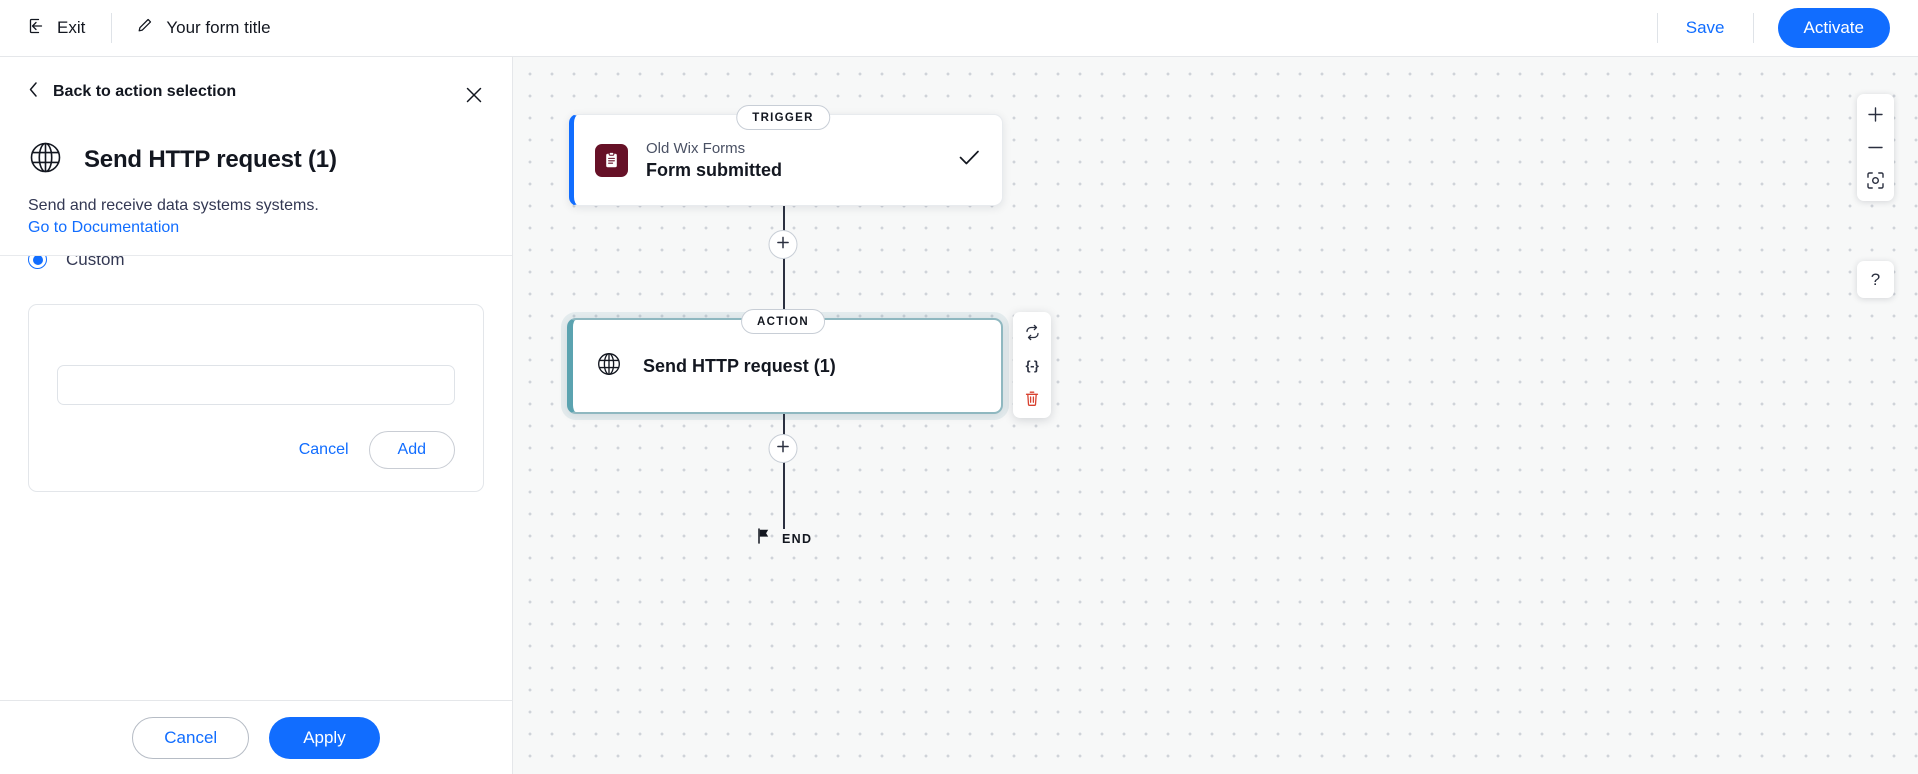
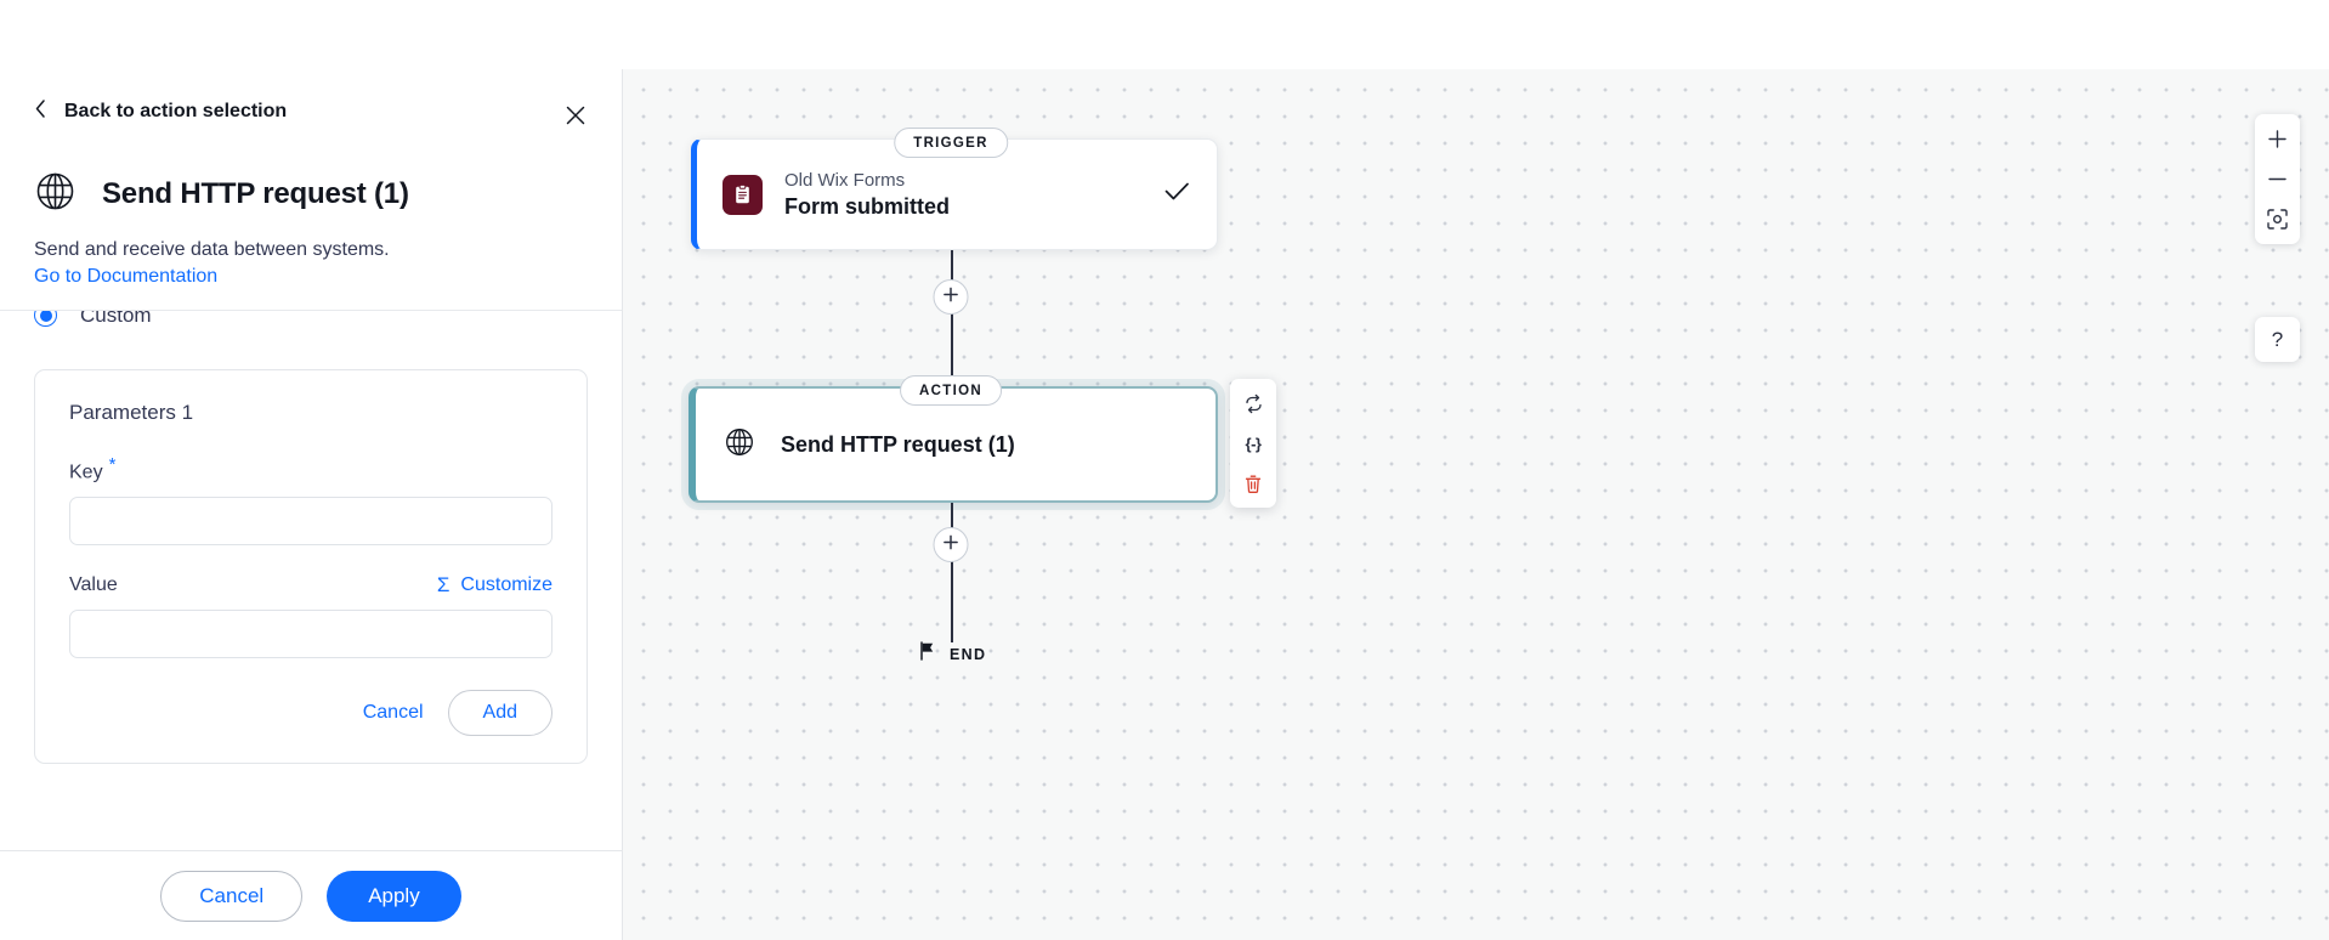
- Exit
- Your form title
- Save
- Activate
  Back to action selection
  Send HTTP request (1)
- Send and receive data systems systems.
+ Send and receive data between systems.
  Go to Documentation
  Custom
+ Parameters 1
+ Key *
+ Value
+ Σ
+ Customize
  Cancel
  Add
  Cancel
  Apply
  TRIGGER
  Old Wix Forms
  Form submitted
  ACTION
  Send HTTP request (1)
  {-}
  END
  ?
